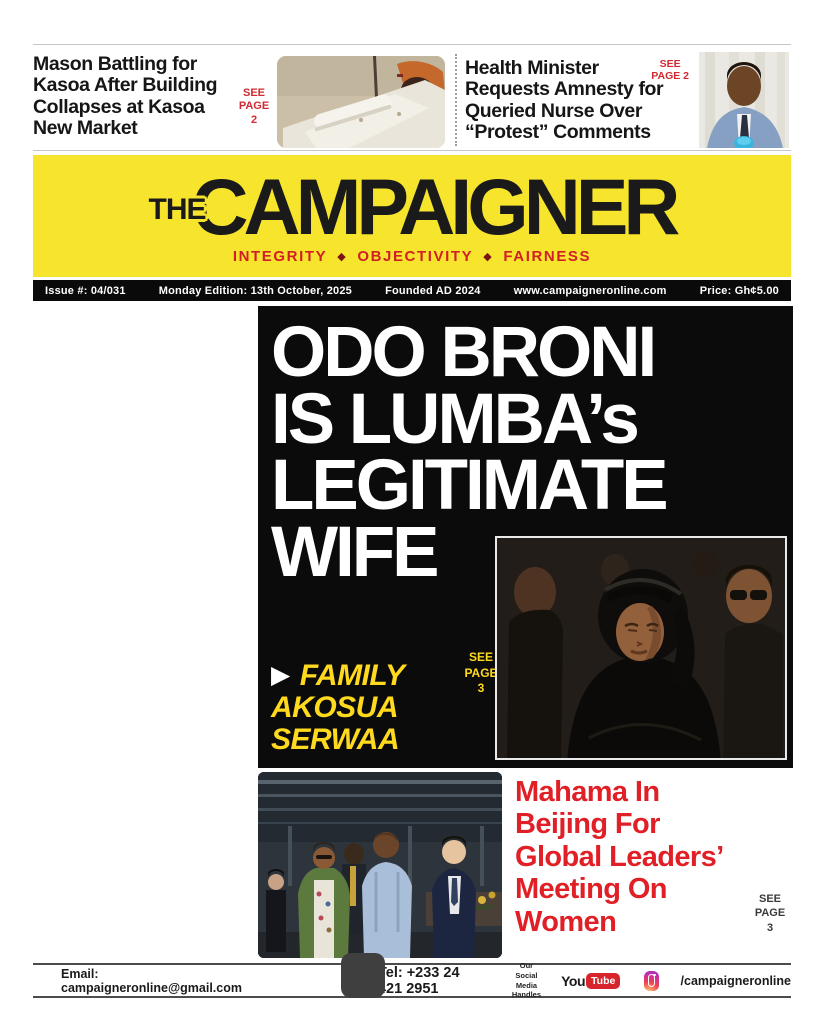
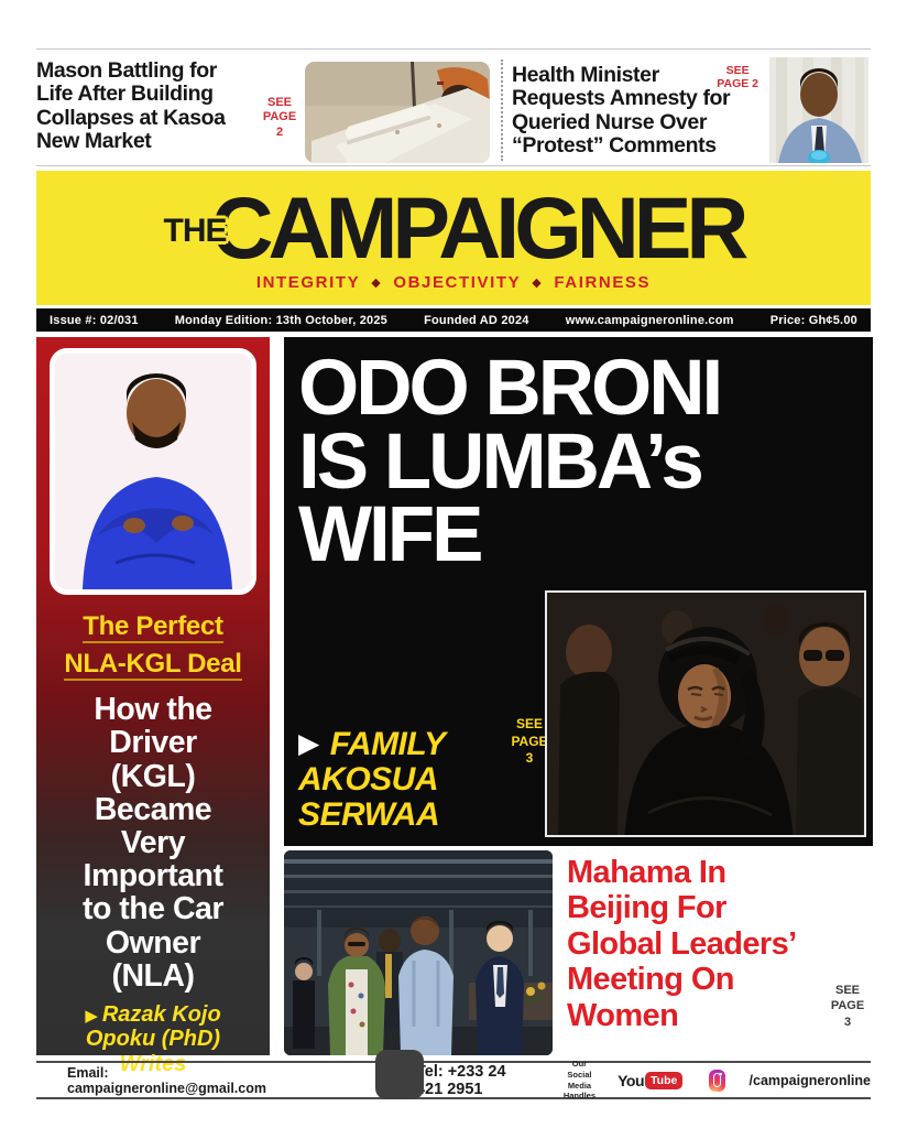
- Mason Battling for Kasoa After Building Collapses at Kasoa New Market
+ Mason Battling for Life After Building Collapses at Kasoa New Market
  SEE
  PAGE
  2
  SEE
  PAGE 2
  Health Minister Requests Amnesty for Queried Nurse Over “Protest” Comments
  THE
  CAMPAIGNER
  INTEGRITY
  ◆
  OBJECTIVITY
  ◆
  FAIRNESS
- Issue #: 04/031
+ Issue #: 02/031
  Monday Edition: 13th October, 2025
  Founded AD 2024
  www.campaigneronline.com
  Price: Gh¢5.00
+ The Perfect
+ NLA-KGL Deal
+ How the
+ Driver
+ (KGL)
+ Became
+ Very
+ Important
+ to the Car
+ Owner
+ (NLA)
+ ▶ Razak Kojo
+ Opoku (PhD)
+ Writes
+ SEE PAGE 5
  ODO BRONI
  IS LUMBA’s
- LEGITIMATE
  WIFE
  ▶
  FAMILY
  AKOSUA
  SERWAA
  SEE
  PAGE
  3
  Mahama In
  Beijing For
  Global Leaders’
  Meeting On
  Women
  SEE
  PAGE
  3
  Email: campaigneronline@gmail.com
  el: +233 24 21 2951
  Our Social
  Media Handles
  You
  Tube
  /campaigneronline
